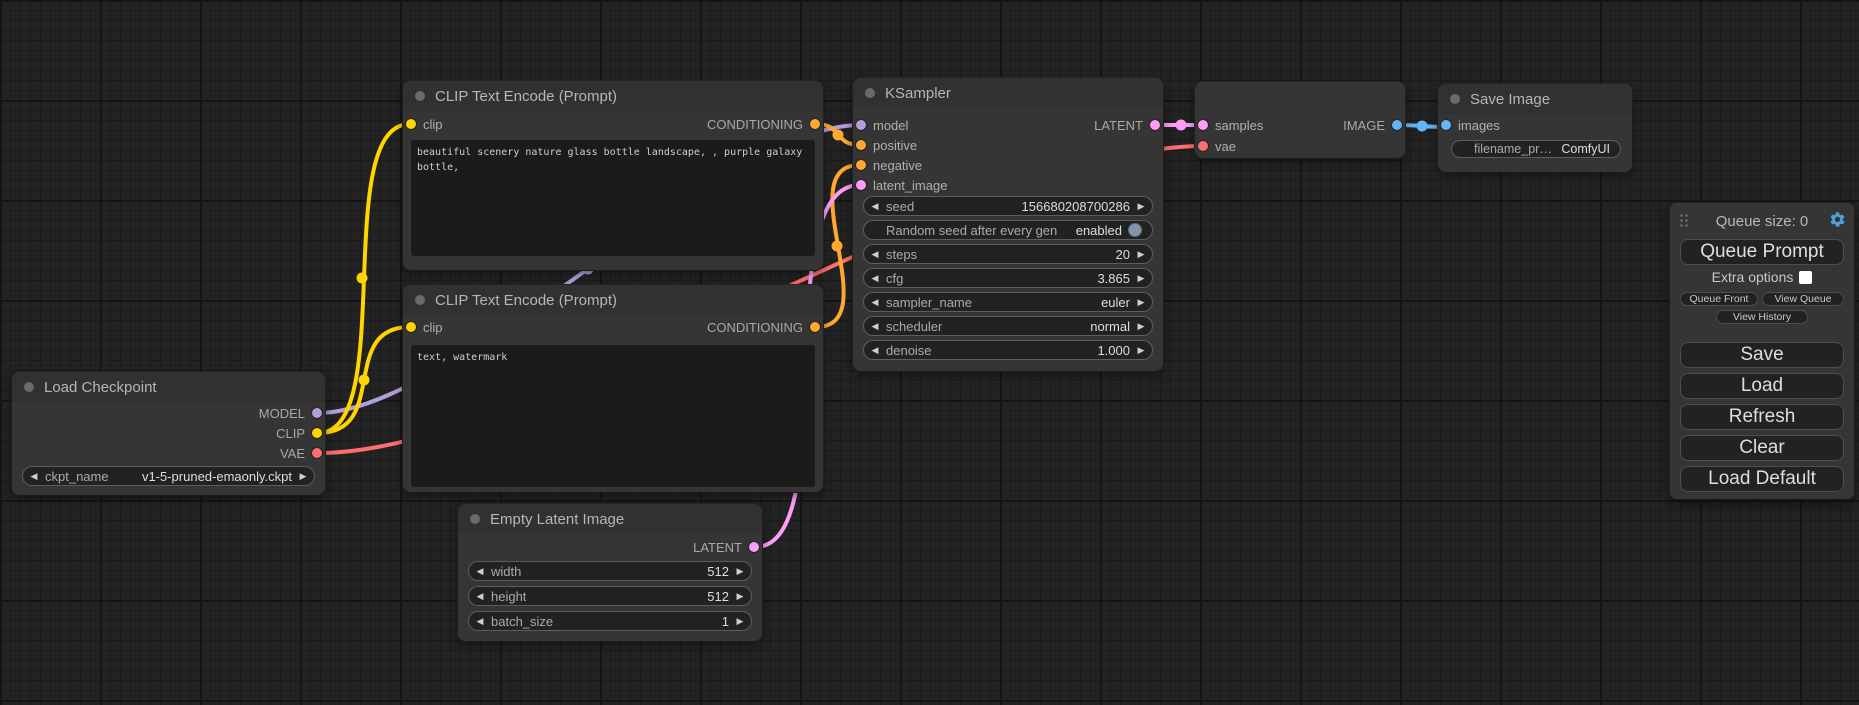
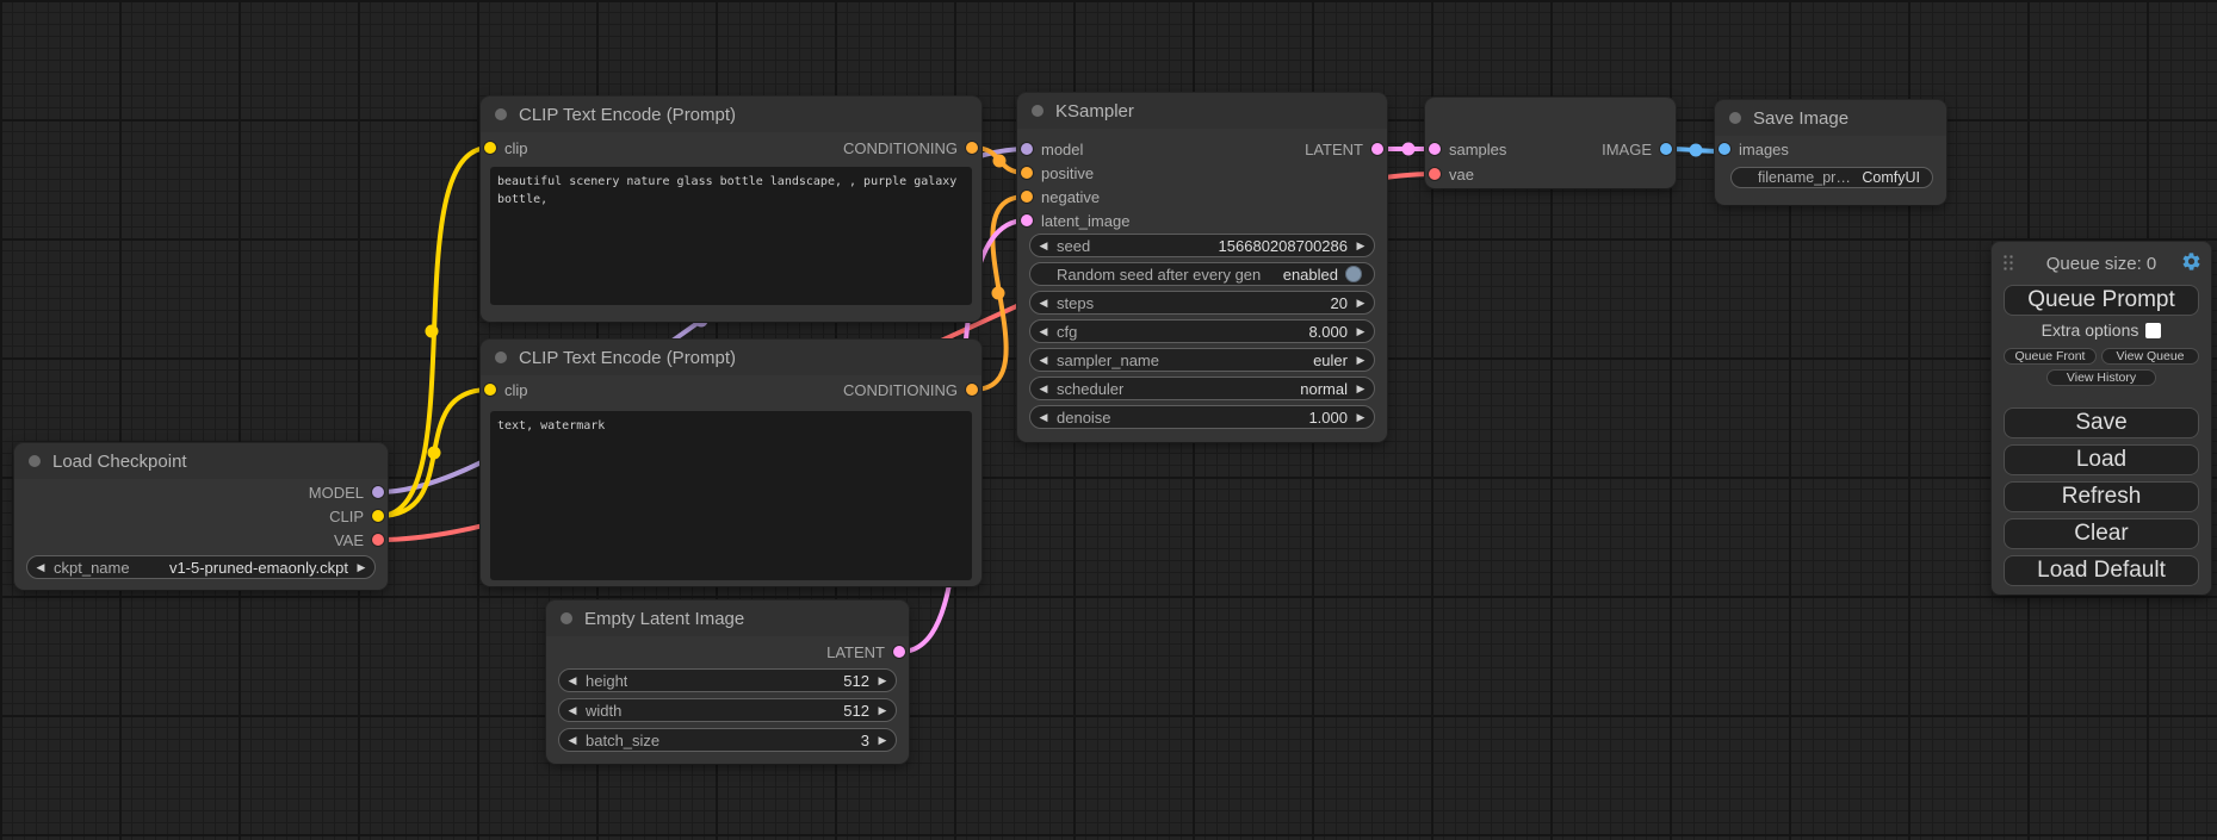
  Load Checkpoint
  MODEL
  CLIP
  VAE
  ◀
  ckpt_name
  v1-5-pruned-emaonly.ckpt
  ▶
  CLIP Text Encode (Prompt)
  clip
  CONDITIONING
  beautiful scenery nature glass bottle landscape, , purple galaxy bottle,
  CLIP Text Encode (Prompt)
  clip
  CONDITIONING
  text, watermark
  Empty Latent Image
  LATENT
  ◀
- width
+ height
  512
  ▶
  ◀
- height
+ width
  512
  ▶
  ◀
  batch_size
- 1
+ 3
  ▶
  KSampler
  model
  LATENT
  positive
  negative
  latent_image
  ◀
  seed
  156680208700286
  ▶
  Random seed after every gen
  enabled
  ◀
  steps
  20
  ▶
  ◀
  cfg
- 3.865
+ 8.000
  ▶
  ◀
  sampler_name
  euler
  ▶
  ◀
  scheduler
  normal
  ▶
  ◀
  denoise
  1.000
  ▶
  samples
  IMAGE
  vae
  Save Image
  images
  filename_prefi
  ComfyUI
  Queue size: 0
  Queue Prompt
  Extra options
  Queue Front
  View Queue
  View History
  Save
  Load
  Refresh
  Clear
  Load Default
